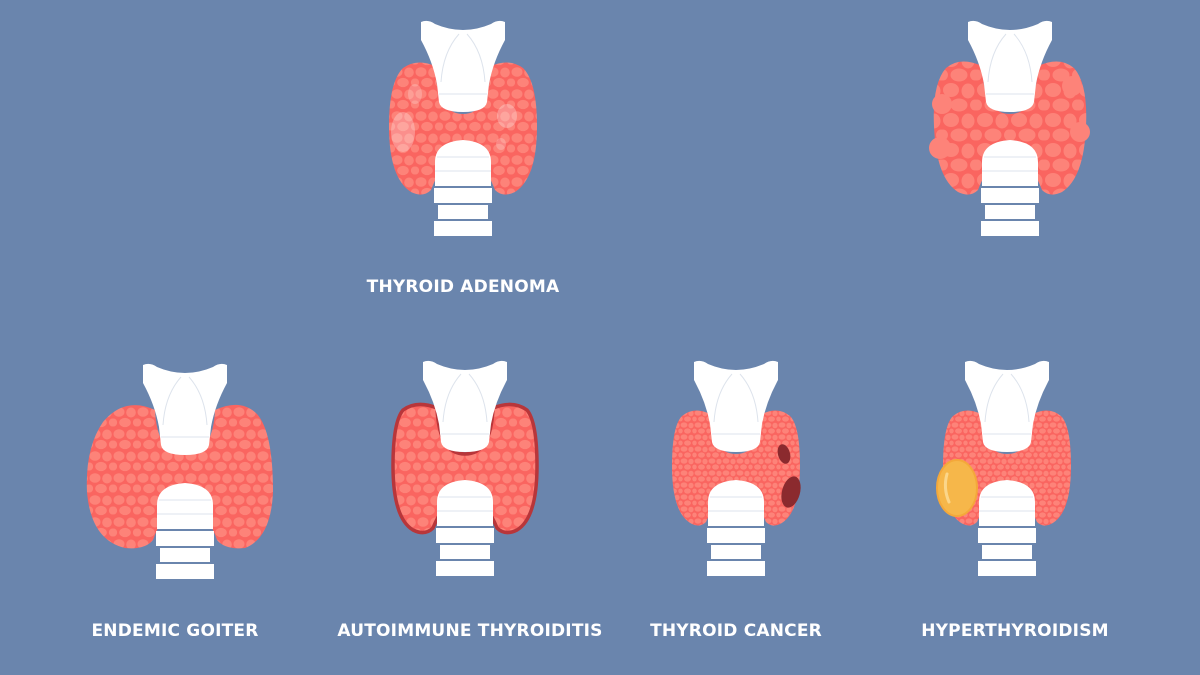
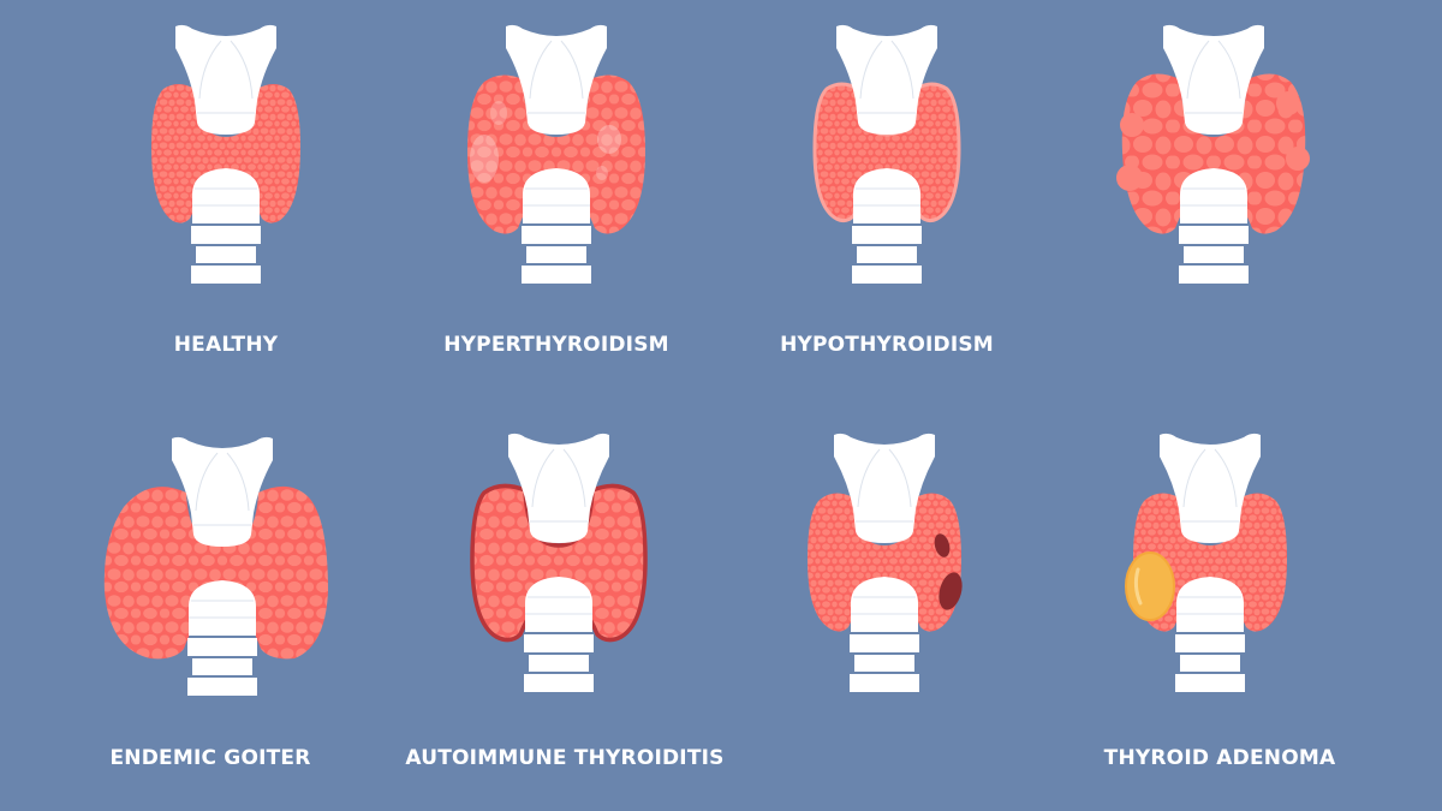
+ HEALTHY
- THYROID ADENOMA
+ HYPERTHYROIDISM
+ HYPOTHYROIDISM
  ENDEMIC GOITER
  AUTOIMMUNE THYROIDITIS
- THYROID CANCER
- HYPERTHYROIDISM
+ THYROID ADENOMA
